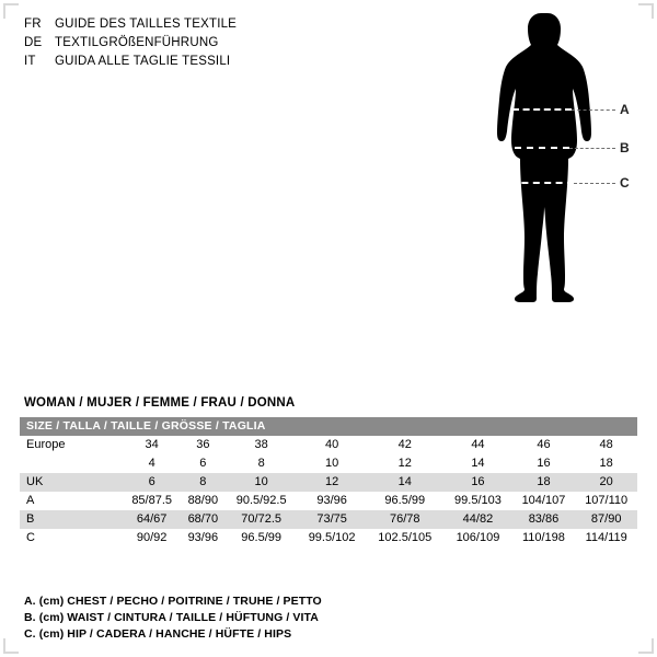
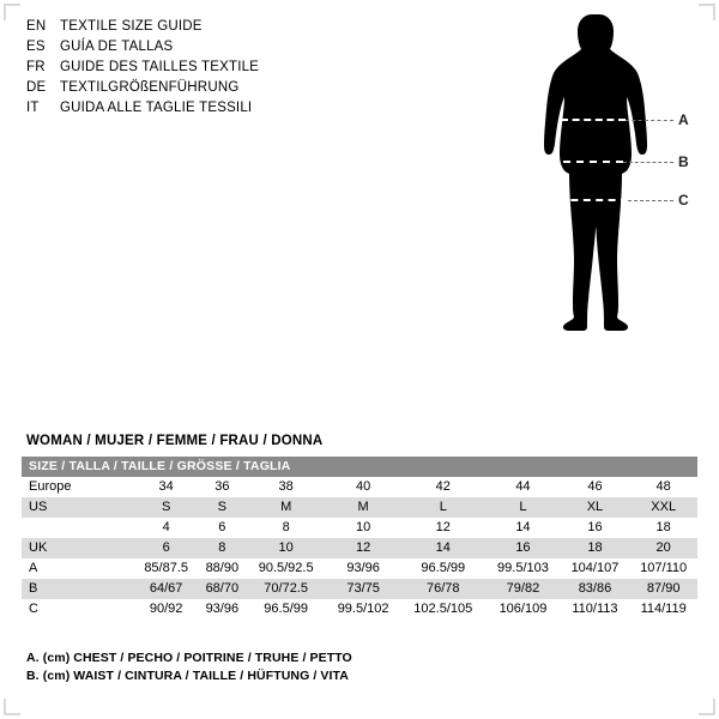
+ EN
+ TEXTILE SIZE GUIDE
+ ES
+ GUÍA DE TALLAS
  FR
  GUIDE DES TAILLES TEXTILE
  DE
  TEXTILGRÖßENFÜHRUNG
  IT
  GUIDA ALLE TAGLIE TESSILI
  A
  B
  C
  WOMAN / MUJER / FEMME / FRAU / DONNA
  SIZE / TALLA / TAILLE / GRÖSSE / TAGLIA
  Europe	34	36	38	40	42	44	46	48
+ US	S	S	M	M	L	L	XL	XXL
  	4	6	8	10	12	14	16	18
  UK	6	8	10	12	14	16	18	20
  A	85/87.5	88/90	90.5/92.5	93/96	96.5/99	99.5/103	104/107	107/110
- B	64/67	68/70	70/72.5	73/75	76/78	44/82	83/86	87/90
+ B	64/67	68/70	70/72.5	73/75	76/78	79/82	83/86	87/90
- C	90/92	93/96	96.5/99	99.5/102	102.5/105	106/109	110/198	114/119
+ C	90/92	93/96	96.5/99	99.5/102	102.5/105	106/109	110/113	114/119
  A. (cm) CHEST / PECHO / POITRINE / TRUHE / PETTO
  B. (cm) WAIST / CINTURA / TAILLE / HÜFTUNG / VITA
- C. (cm) HIP / CADERA / HANCHE / HÜFTE / HIPS
